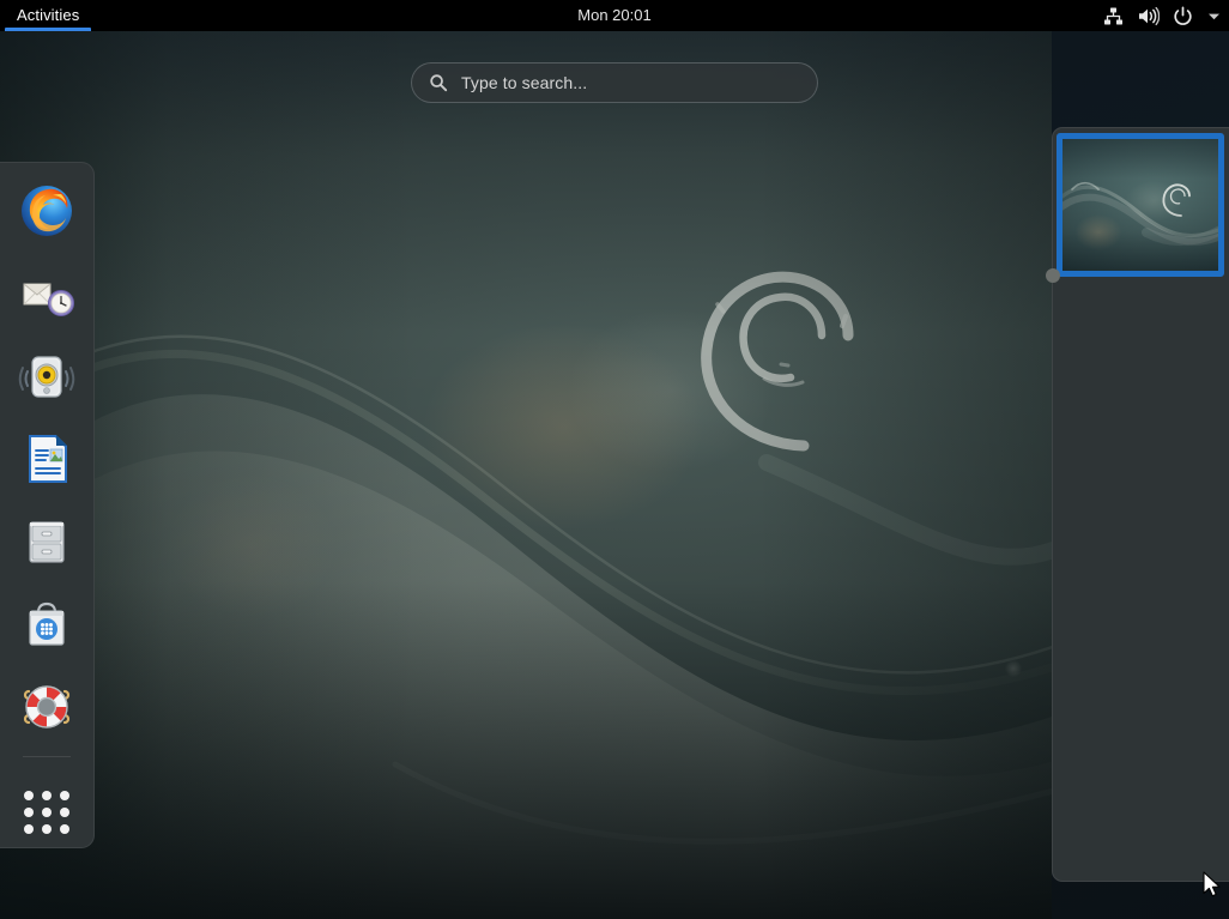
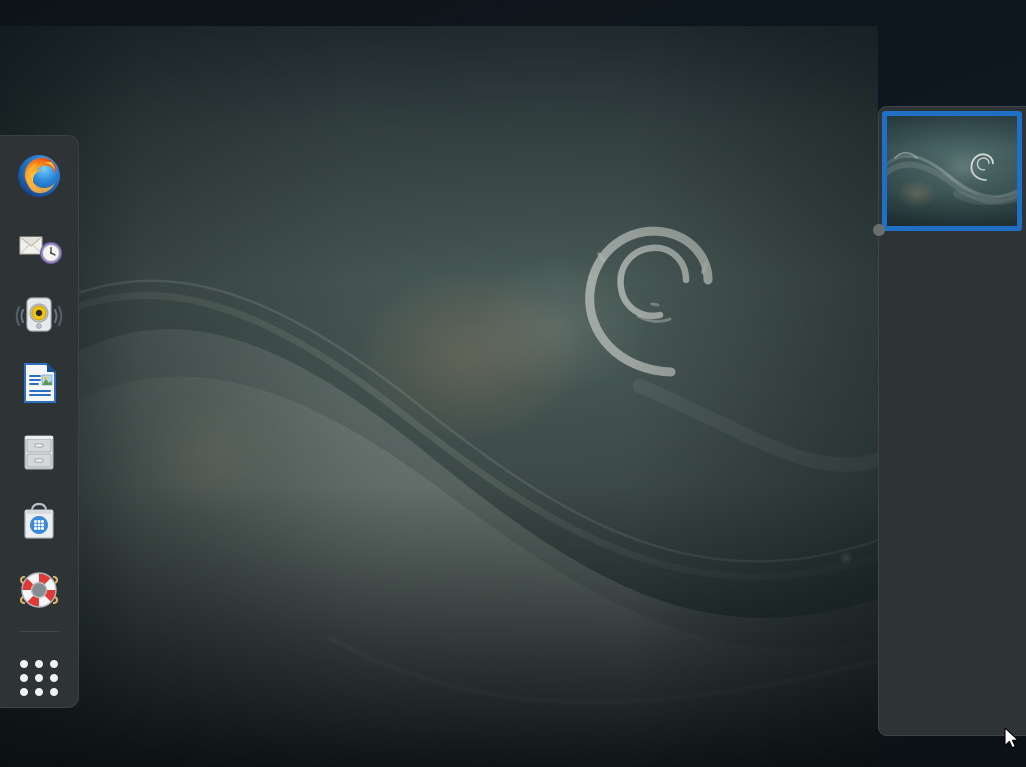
- Type to search...
- Activities
- Mon 20:01
